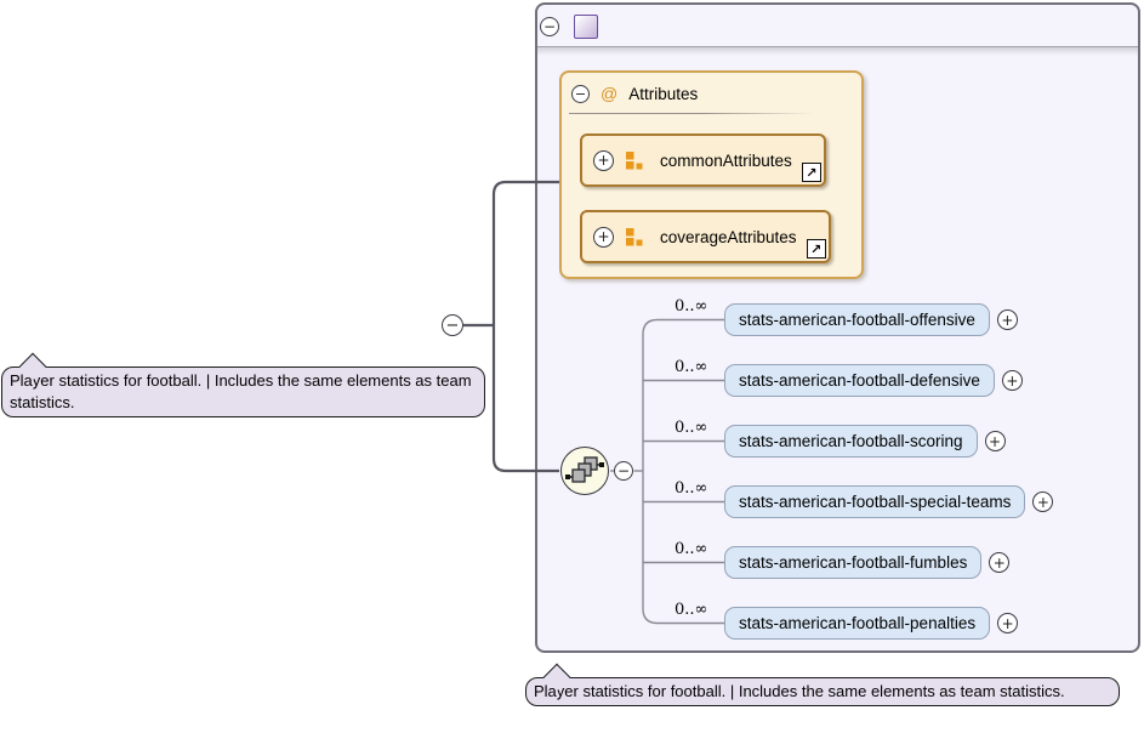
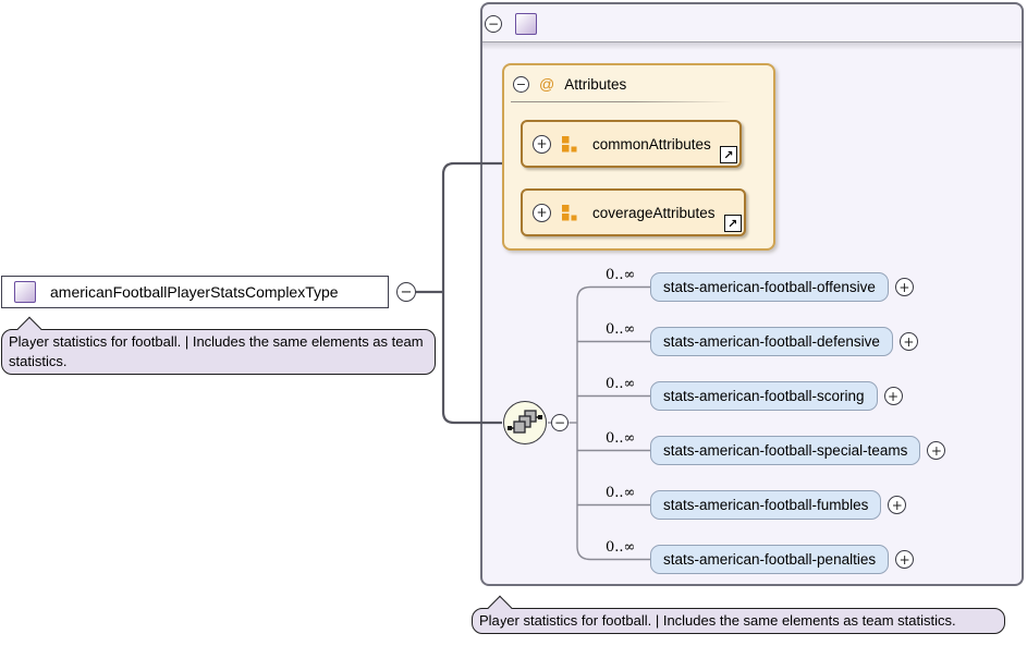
  −
  −
  @
  Attributes
  +
  commonAttributes
  ↗
  +
  coverageAttributes
  ↗
  −
  0..∞
  stats-american-football-offensive
  +
  0..∞
  stats-american-football-defensive
  +
  0..∞
  stats-american-football-scoring
  +
  0..∞
  stats-american-football-special-teams
  +
  0..∞
  stats-american-football-fumbles
  +
  0..∞
  stats-american-football-penalties
  +
+ americanFootballPlayerStatsComplexType
  −
  Player statistics for football. | Includes the same elements as team statistics.
  Player statistics for football. | Includes the same elements as team statistics.
